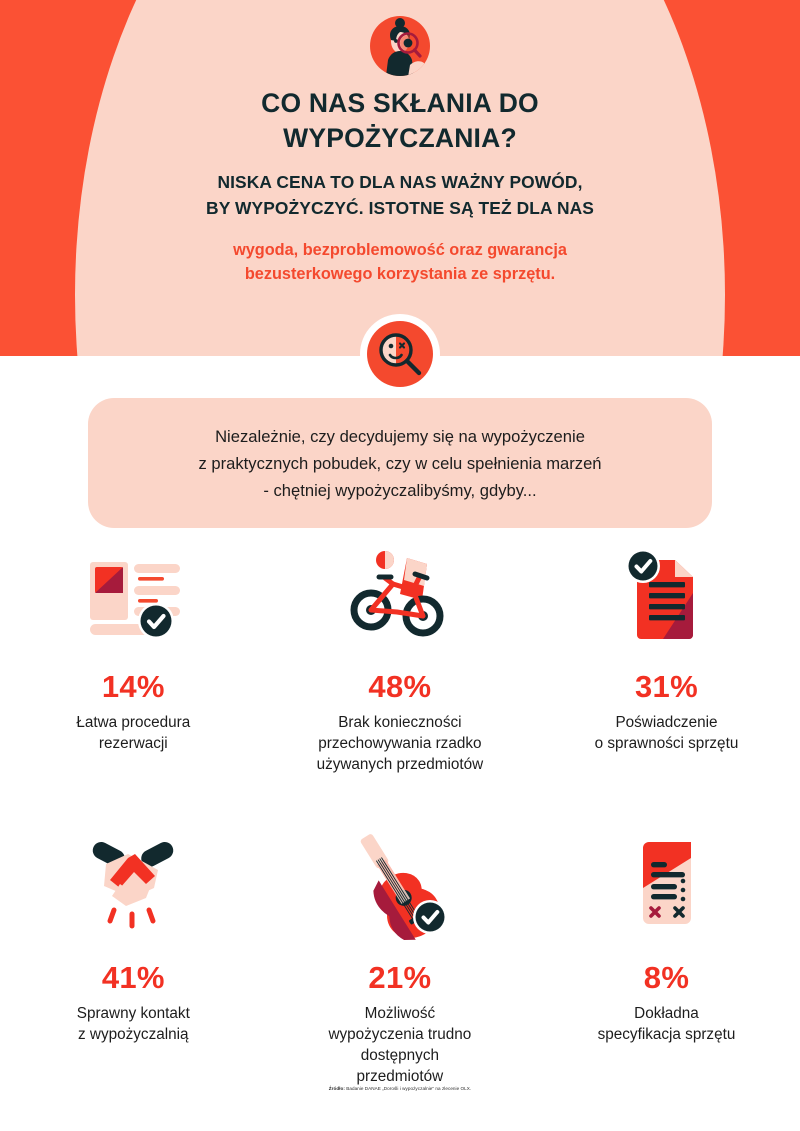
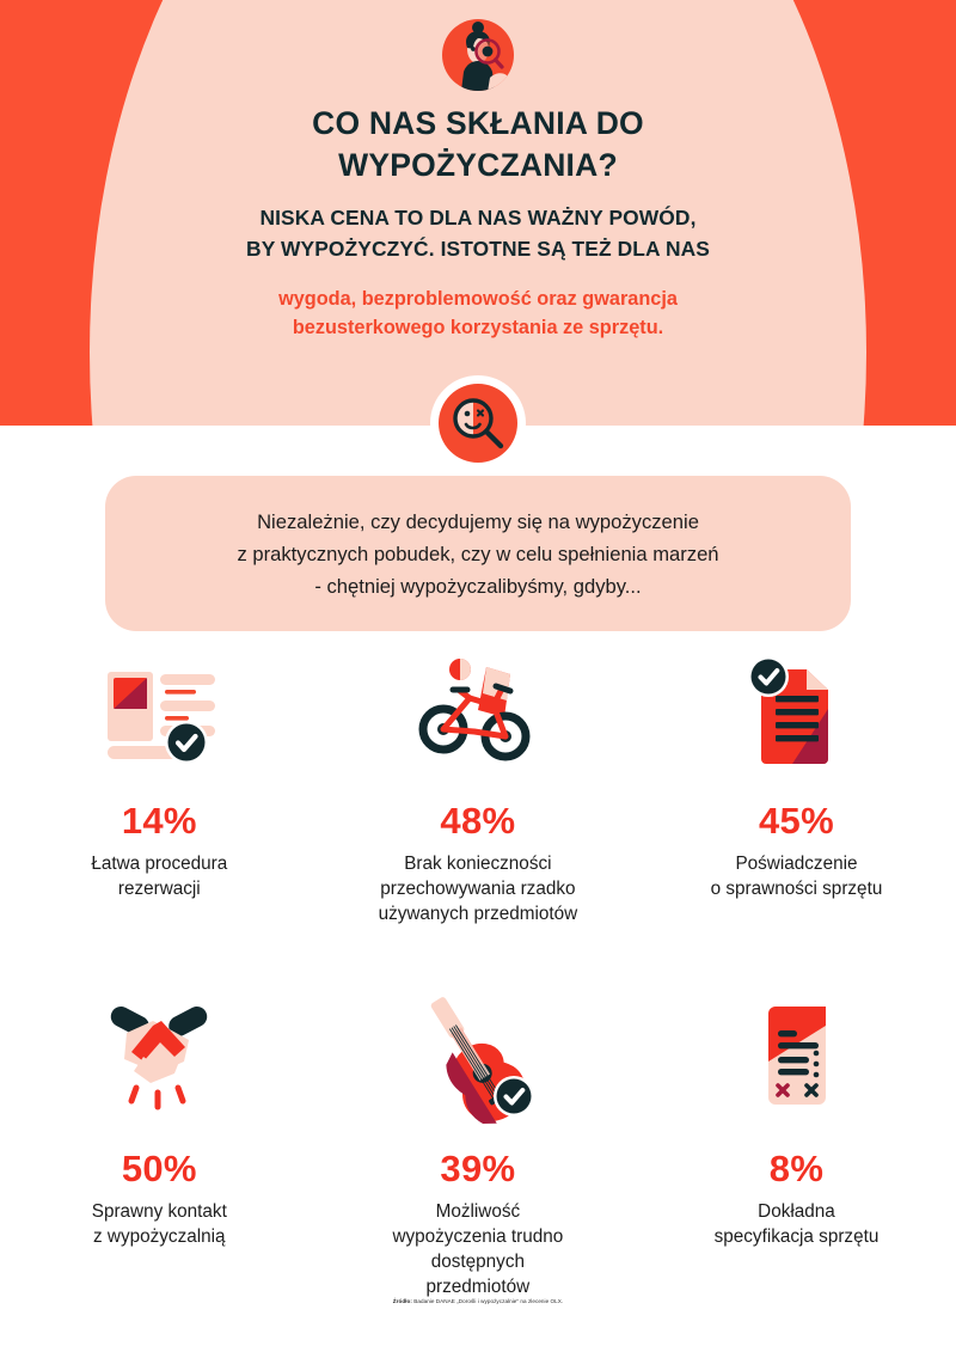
  CO NAS SKŁANIA DO WYPOŻYCZANIA?
  NISKA CENA TO DLA NAS WAŻNY POWÓD,
  BY WYPOŻYCZYĆ. ISTOTNE SĄ TEŻ DLA NAS
  wygoda, bezproblemowość oraz gwarancja
  bezusterkowego korzystania ze sprzętu.
  Niezależnie, czy decydujemy się na wypożyczenie
  z praktycznych pobudek, czy w celu spełnienia marzeń
  - chętniej wypożyczalibyśmy, gdyby...
  14%
  Łatwa procedura
  rezerwacji
  48%
  Brak konieczności
  przechowywania rzadko
  używanych przedmiotów
- 31%
+ 45%
  Poświadczenie
  o sprawności sprzętu
- 41%
+ 50%
  Sprawny kontakt
  z wypożyczalnią
- 21%
+ 39%
  Możliwość
  wypożyczenia trudno
  dostępnych
  przedmiotów
  8%
  Dokładna
  specyfikacja sprzętu
